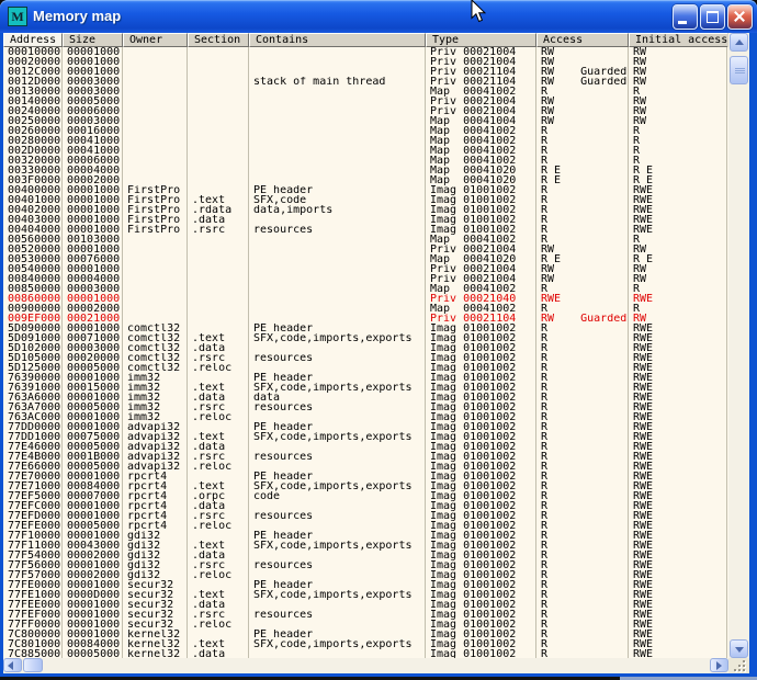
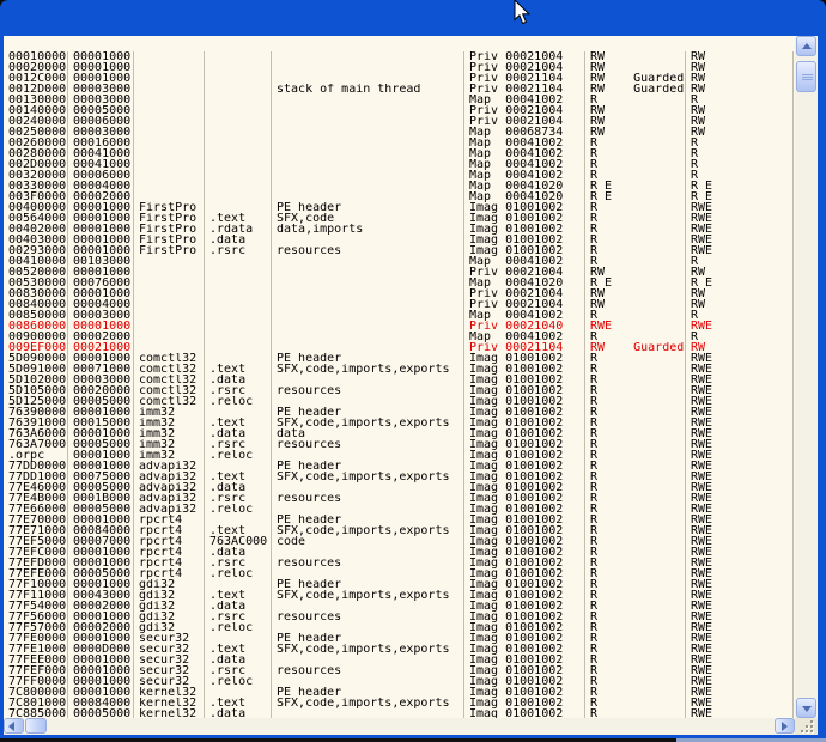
- M
- Memory map
- Address
- Size
- Owner
- Section
- Contains
- Type
- Access
- Initial access
  00010000
  00001000
  Priv 00021004
  RW
  RW
  00020000
  00001000
  Priv 00021004
  RW
  RW
  0012C000
  00001000
  Priv 00021104
  RW Guarded
  RW
  0012D000
  00003000
  stack of main thread
  Priv 00021104
  RW Guarded
  RW
  00130000
  00003000
  Map 00041002
  R
  R
  00140000
  00005000
  Priv 00021004
  RW
  RW
  00240000
  00006000
  Priv 00021004
  RW
  RW
  00250000
  00003000
- Map 00041004
+ Map 00068734
  RW
  RW
  00260000
  00016000
  Map 00041002
  R
  R
  00280000
  00041000
  Map 00041002
  R
  R
  002D0000
  00041000
  Map 00041002
  R
  R
  00320000
  00006000
  Map 00041002
  R
  R
  00330000
  00004000
  Map 00041020
  R E
  R E
  003F0000
  00002000
  Map 00041020
  R E
  R E
  00400000
  00001000
  FirstPro
  PE header
  Imag 01001002
  R
  RWE
- 00401000
+ 00564000
  00001000
  FirstPro
  .text
  SFX,code
  Imag 01001002
  R
  RWE
  00402000
  00001000
  FirstPro
  .rdata
  data,imports
  Imag 01001002
  R
  RWE
  00403000
  00001000
  FirstPro
  .data
  Imag 01001002
  R
  RWE
- 00404000
+ 00293000
  00001000
  FirstPro
  .rsrc
  resources
  Imag 01001002
  R
  RWE
- 00560000
+ 00410000
  00103000
  Map 00041002
  R
  R
  00520000
  00001000
  Priv 00021004
  RW
  RW
  00530000
  00076000
  Map 00041020
  R E
  R E
- 00540000
+ 00830000
  00001000
  Priv 00021004
  RW
  RW
  00840000
  00004000
  Priv 00021004
  RW
  RW
  00850000
  00003000
  Map 00041002
  R
  R
  00860000
  00001000
  Priv 00021040
  RWE
  RWE
  00900000
  00002000
  Map 00041002
  R
  R
  009EF000
  00021000
  Priv 00021104
  RW Guarded
  RW
  5D090000
  00001000
  comctl32
  PE header
  Imag 01001002
  R
  RWE
  5D091000
  00071000
  comctl32
  .text
  SFX,code,imports,exports
  Imag 01001002
  R
  RWE
  5D102000
  00003000
  comctl32
  .data
  Imag 01001002
  R
  RWE
  5D105000
  00020000
  comctl32
  .rsrc
  resources
  Imag 01001002
  R
  RWE
  5D125000
  00005000
  comctl32
  .reloc
  Imag 01001002
  R
  RWE
  76390000
  00001000
  imm32
  PE header
  Imag 01001002
  R
  RWE
  76391000
  00015000
  imm32
  .text
  SFX,code,imports,exports
  Imag 01001002
  R
  RWE
  763A6000
  00001000
  imm32
  .data
  data
  Imag 01001002
  R
  RWE
  763A7000
  00005000
  imm32
  .rsrc
  resources
  Imag 01001002
  R
  RWE
- 763AC000
+ .orpc
  00001000
  imm32
  .reloc
  Imag 01001002
  R
  RWE
  77DD0000
  00001000
  advapi32
  PE header
  Imag 01001002
  R
  RWE
  77DD1000
  00075000
  advapi32
  .text
  SFX,code,imports,exports
  Imag 01001002
  R
  RWE
  77E46000
  00005000
  advapi32
  .data
  Imag 01001002
  R
  RWE
  77E4B000
  0001B000
  advapi32
  .rsrc
  resources
  Imag 01001002
  R
  RWE
  77E66000
  00005000
  advapi32
  .reloc
  Imag 01001002
  R
  RWE
  77E70000
  00001000
  rpcrt4
  PE header
  Imag 01001002
  R
  RWE
  77E71000
  00084000
  rpcrt4
  .text
  SFX,code,imports,exports
  Imag 01001002
  R
  RWE
  77EF5000
  00007000
  rpcrt4
- .orpc
+ 763AC000
  code
  Imag 01001002
  R
  RWE
  77EFC000
  00001000
  rpcrt4
  .data
  Imag 01001002
  R
  RWE
  77EFD000
  00001000
  rpcrt4
  .rsrc
  resources
  Imag 01001002
  R
  RWE
  77EFE000
  00005000
  rpcrt4
  .reloc
  Imag 01001002
  R
  RWE
  77F10000
  00001000
  gdi32
  PE header
  Imag 01001002
  R
  RWE
  77F11000
  00043000
  gdi32
  .text
  SFX,code,imports,exports
  Imag 01001002
  R
  RWE
  77F54000
  00002000
  gdi32
  .data
  Imag 01001002
  R
  RWE
  77F56000
  00001000
  gdi32
  .rsrc
  resources
  Imag 01001002
  R
  RWE
  77F57000
  00002000
  gdi32
  .reloc
  Imag 01001002
  R
  RWE
  77FE0000
  00001000
  secur32
  PE header
  Imag 01001002
  R
  RWE
  77FE1000
  0000D000
  secur32
  .text
  SFX,code,imports,exports
  Imag 01001002
  R
  RWE
  77FEE000
  00001000
  secur32
  .data
  Imag 01001002
  R
  RWE
  77FEF000
  00001000
  secur32
  .rsrc
  resources
  Imag 01001002
  R
  RWE
  77FF0000
  00001000
  secur32
  .reloc
  Imag 01001002
  R
  RWE
  7C800000
  00001000
  kernel32
  PE header
  Imag 01001002
  R
  RWE
  7C801000
  00084000
  kernel32
  .text
  SFX,code,imports,exports
  Imag 01001002
  R
  RWE
  7C885000
  00005000
  kernel32
  .data
  Imag 01001002
  R
  RWE
